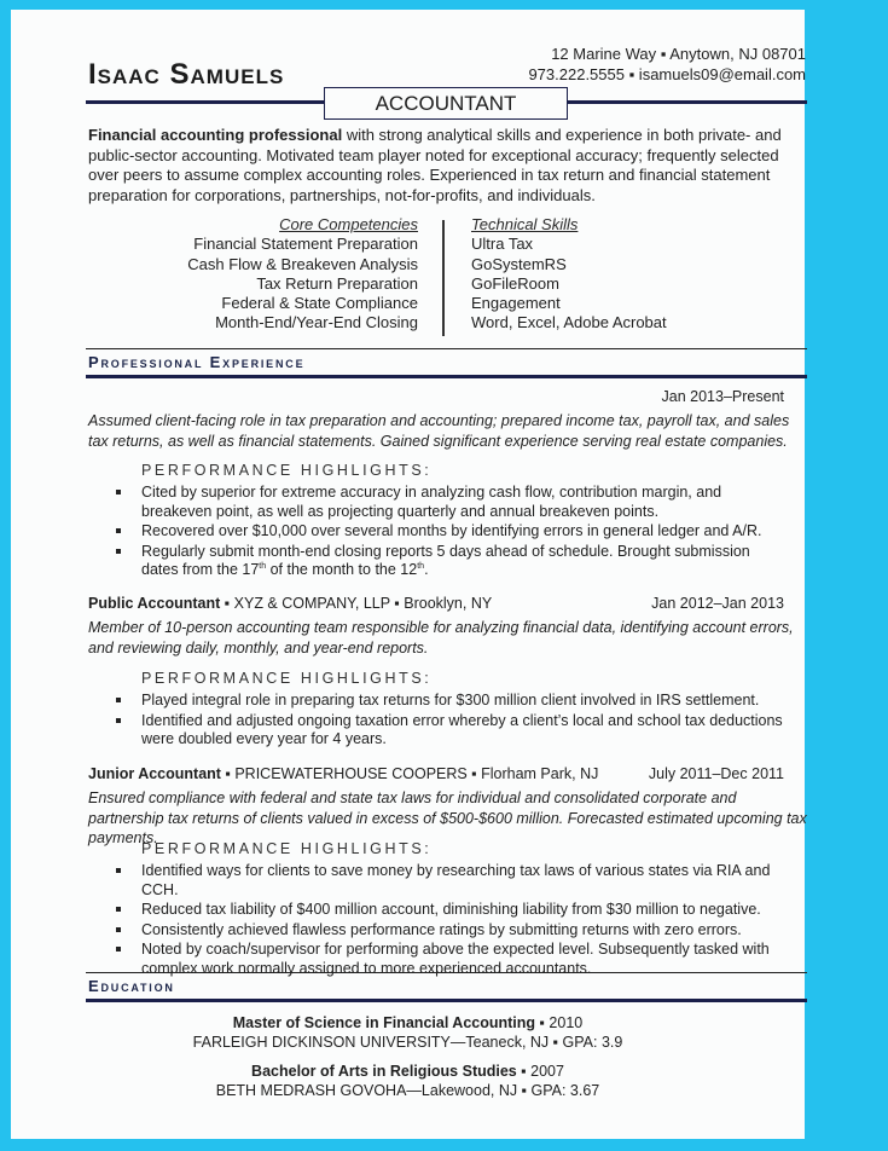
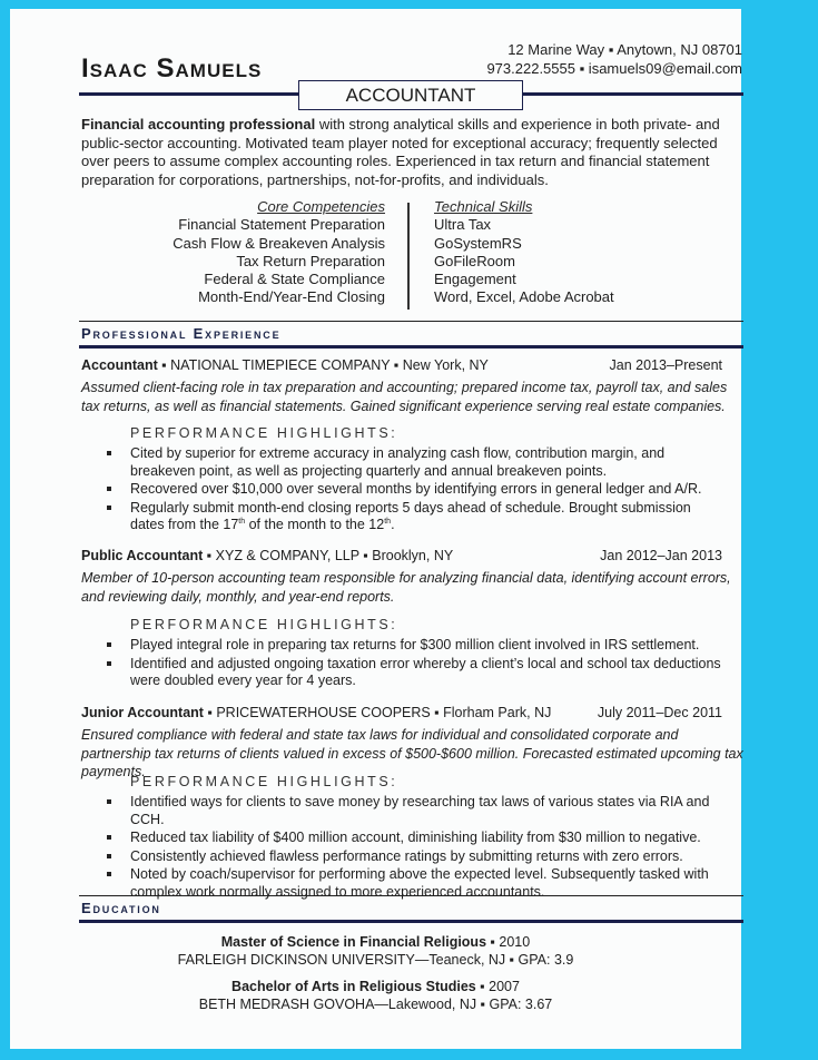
  Isaac Samuels
  12 Marine Way ▪ Anytown, NJ 08701
  973.222.5555 ▪ isamuels09@email.com
  ACCOUNTANT
  Financial accounting professional with strong analytical skills and experience in both private- and public-sector accounting. Motivated team player noted for exceptional accuracy; frequently selected over peers to assume complex accounting roles. Experienced in tax return and financial statement preparation for corporations, partnerships, not-for-profits, and individuals.
  Core Competencies
  Financial Statement Preparation
  Cash Flow & Breakeven Analysis
  Tax Return Preparation
  Federal & State Compliance
  Month-End/Year-End Closing
  Technical Skills
  Ultra Tax
  GoSystemRS
  GoFileRoom
  Engagement
  Word, Excel, Adobe Acrobat
  Professional Experience
+ Accountant ▪ NATIONAL TIMEPIECE COMPANY ▪ New York, NY
  Jan 2013–Present
  Assumed client-facing role in tax preparation and accounting; prepared income tax, payroll tax, and sales tax returns, as well as financial statements. Gained significant experience serving real estate companies.
  PERFORMANCE HIGHLIGHTS:
  Cited by superior for extreme accuracy in analyzing cash flow, contribution margin, and breakeven point, as well as projecting quarterly and annual breakeven points.
  Recovered over $10,000 over several months by identifying errors in general ledger and A/R.
  Regularly submit month-end closing reports 5 days ahead of schedule. Brought submission dates from the 17 of the month to the 12 .
  Public Accountant ▪ XYZ & COMPANY, LLP ▪ Brooklyn, NY
  Jan 2012–Jan 2013
  Member of 10-person accounting team responsible for analyzing financial data, identifying account errors, and reviewing daily, monthly, and year-end reports.
  PERFORMANCE HIGHLIGHTS:
  Played integral role in preparing tax returns for $300 million client involved in IRS settlement.
  Identified and adjusted ongoing taxation error whereby a client’s local and school tax deductions were doubled every year for 4 years.
  Junior Accountant ▪ PRICEWATERHOUSE COOPERS ▪ Florham Park, NJ
  July 2011–Dec 2011
  Ensured compliance with federal and state tax laws for individual and consolidated corporate and partnership tax returns of clients valued in excess of $500-$600 million. Forecasted estimated upcoming tax payments.
  PERFORMANCE HIGHLIGHTS:
  Identified ways for clients to save money by researching tax laws of various states via RIA and CCH.
  Reduced tax liability of $400 million account, diminishing liability from $30 million to negative.
  Consistently achieved flawless performance ratings by submitting returns with zero errors.
  Noted by coach/supervisor for performing above the expected level. Subsequently tasked with complex work normally assigned to more experienced accountants.
  Education
- Master of Science in Financial Accounting ▪ 2010
+ Master of Science in Financial Religious ▪ 2010
  FARLEIGH DICKINSON UNIVERSITY—Teaneck, NJ ▪ GPA: 3.9
  Bachelor of Arts in Religious Studies ▪ 2007
  BETH MEDRASH GOVOHA—Lakewood, NJ ▪ GPA: 3.67
